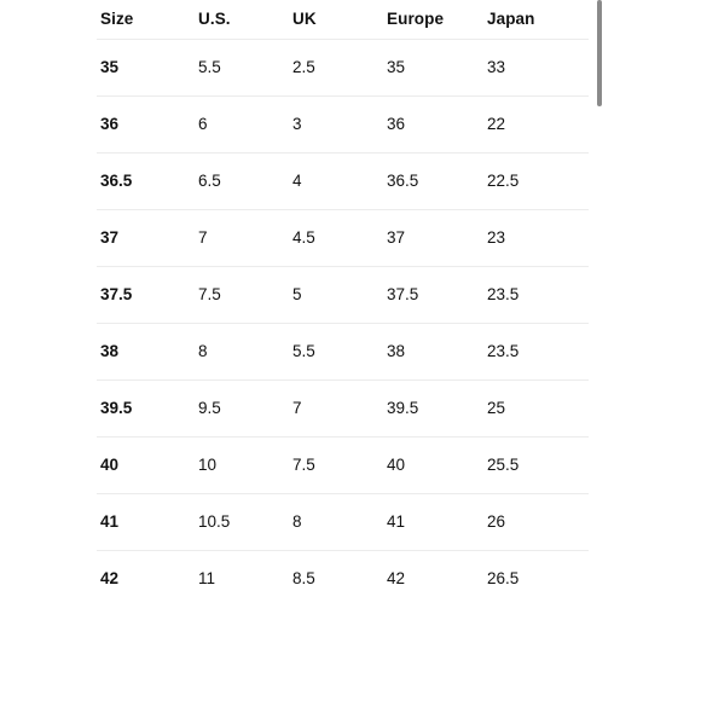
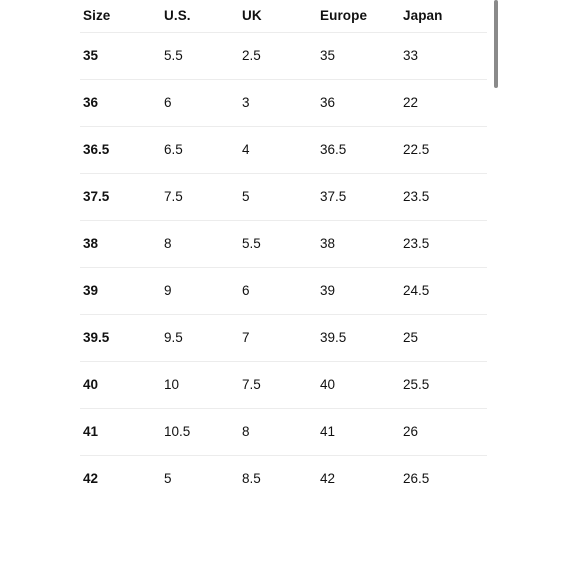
  Size	U.S.	UK	Europe	Japan
  35	5.5	2.5	35	33
  36	6	3	36	22
  36.5	6.5	4	36.5	22.5
- 37	7	4.5	37	23
  37.5	7.5	5	37.5	23.5
  38	8	5.5	38	23.5
+ 39	9	6	39	24.5
  39.5	9.5	7	39.5	25
  40	10	7.5	40	25.5
  41	10.5	8	41	26
- 42	11	8.5	42	26.5
+ 42	5	8.5	42	26.5
